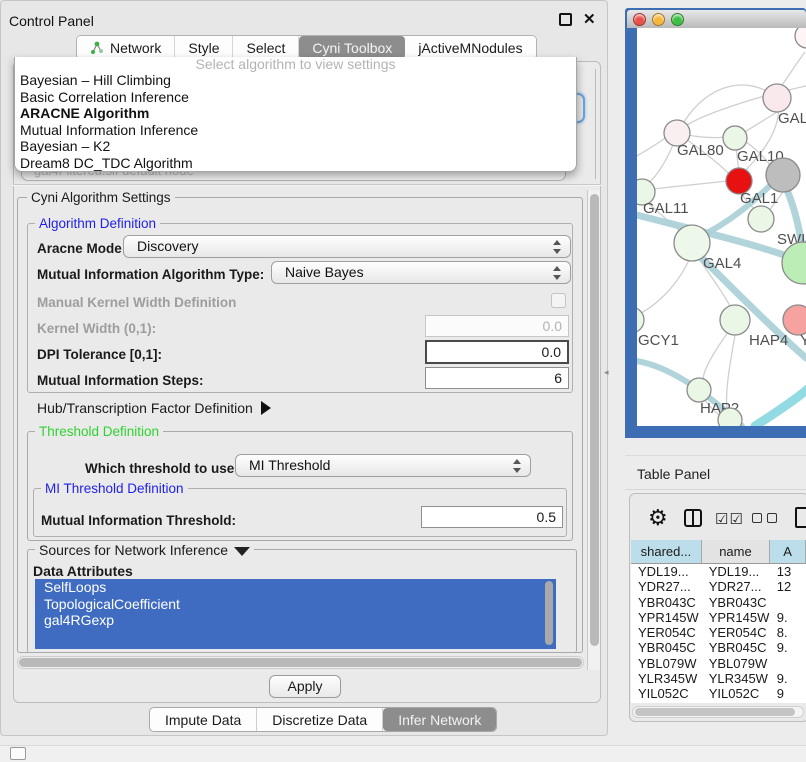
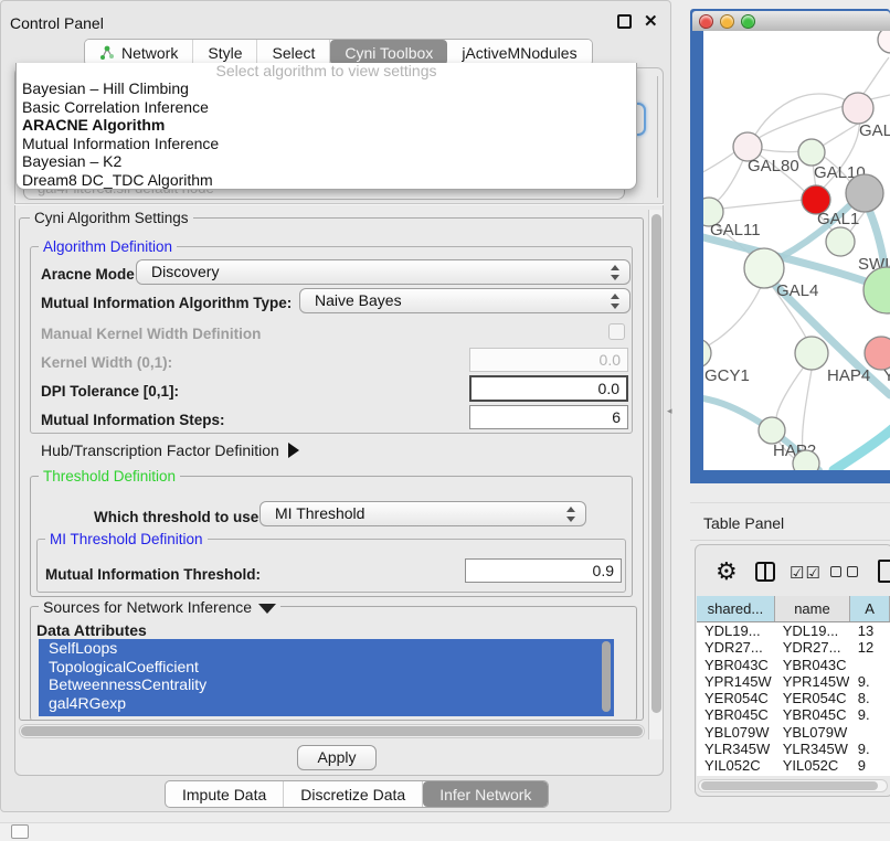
  Control Panel
  ✕
  Network
  Style
  Select
  Cyni Toolbox
  jActiveMNodules
  Cyni Algorithm Settings
  Algorithm Definition
  Aracne Mode
  Discovery
  Mutual Information Algorithm Type:
  Naive Bayes
  Manual Kernel Width Definition
  Kernel Width (0,1):
  0.0
  DPI Tolerance [0,1]:
  0.0
  Mutual Information Steps:
  6
  Hub/Transcription Factor Definition
  Threshold Definition
  Which threshold to use
  MI Threshold
  MI Threshold Definition
  Mutual Information Threshold:
- 0.5
+ 0.9
  Sources for Network Inference
  Data Attributes
  SelfLoops
  TopologicalCoefficient
+ BetweennessCentrality
  gal4RGexp
  Apply
  Impute Data
  Discretize Data
  Infer Network
  ◂
  GAL
  GAL80
  GAL10
  GAL1
  GAL11
  SWI
  GAL4
  GCY1
  HAP4
  Y
  Table Panel
  ⚙
  ☑☑
  shared...
  name
  A
  YDL19...
  YDL19...
  13
  YDR27...
  YDR27...
  12
  YBR043C
  YBR043C
  YPR145W
  YPR145W
  9.
  YER054C
  YER054C
  8.
  YBR045C
  YBR045C
  9.
  YBL079W
  YBL079W
  YLR345W
  YLR345W
  9.
  YIL052C
  YIL052C
  9
  Select algorithm to view settings
  Bayesian – Hill Climbing
  Basic Correlation Inference
  ARACNE Algorithm
  Mutual Information Inference
  Bayesian – K2
  Dream8 DC_TDC Algorithm
